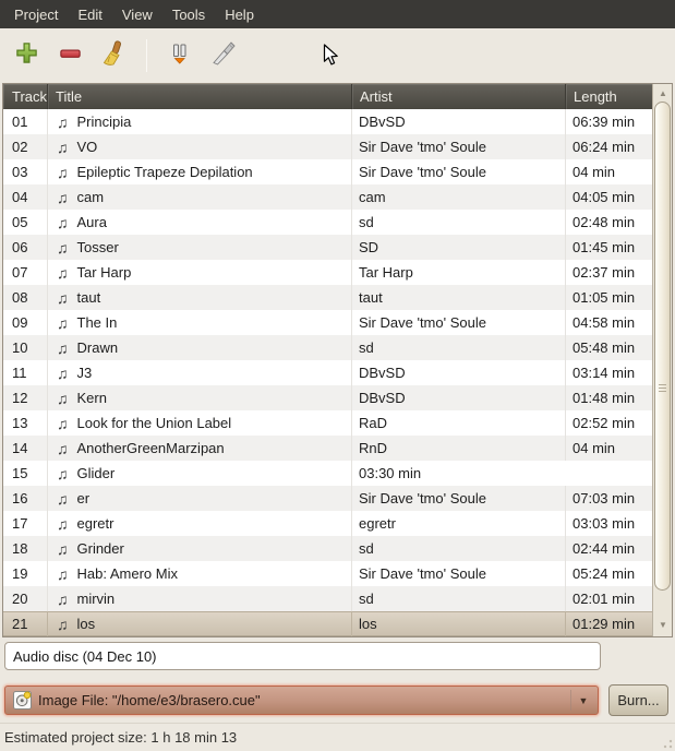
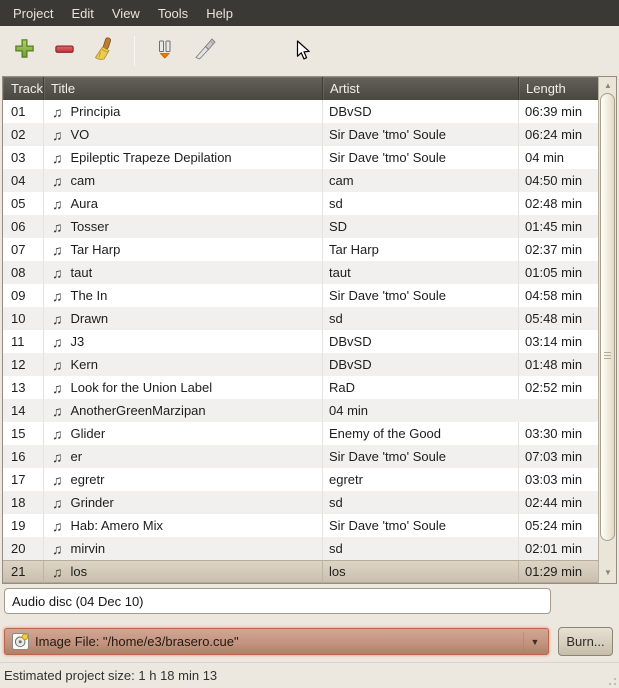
  Project
  Edit
  View
  Tools
  Help
  Track
  Title
  Artist
  Length
  01
  ♫
  Principia
  DBvSD
  06:39 min
  02
  ♫
  VO
  Sir Dave 'tmo' Soule
  06:24 min
  03
  ♫
  Epileptic Trapeze Depilation
  Sir Dave 'tmo' Soule
  04 min
  04
  ♫
  cam
  cam
- 04:05 min
+ 04:50 min
  05
  ♫
  Aura
  sd
  02:48 min
  06
  ♫
  Tosser
  SD
  01:45 min
  07
  ♫
  Tar Harp
  Tar Harp
  02:37 min
  08
  ♫
  taut
  taut
  01:05 min
  09
  ♫
  The In
  Sir Dave 'tmo' Soule
  04:58 min
  10
  ♫
  Drawn
  sd
  05:48 min
  11
  ♫
  J3
  DBvSD
  03:14 min
  12
  ♫
  Kern
  DBvSD
  01:48 min
  13
  ♫
  Look for the Union Label
  RaD
  02:52 min
  14
  ♫
  AnotherGreenMarzipan
- RnD
  04 min
  15
  ♫
  Glider
+ Enemy of the Good
  03:30 min
  16
  ♫
  er
  Sir Dave 'tmo' Soule
  07:03 min
  17
  ♫
  egretr
  egretr
  03:03 min
  18
  ♫
  Grinder
  sd
  02:44 min
  19
  ♫
  Hab: Amero Mix
  Sir Dave 'tmo' Soule
  05:24 min
  20
  ♫
  mirvin
  sd
  02:01 min
  21
  ♫
  los
  los
  01:29 min
  ▲
  ▼
  Audio disc (04 Dec 10)
  Image File: "/home/e3/brasero.cue"
  ▼
  Burn...
  Estimated project size: 1 h 18 min 13
